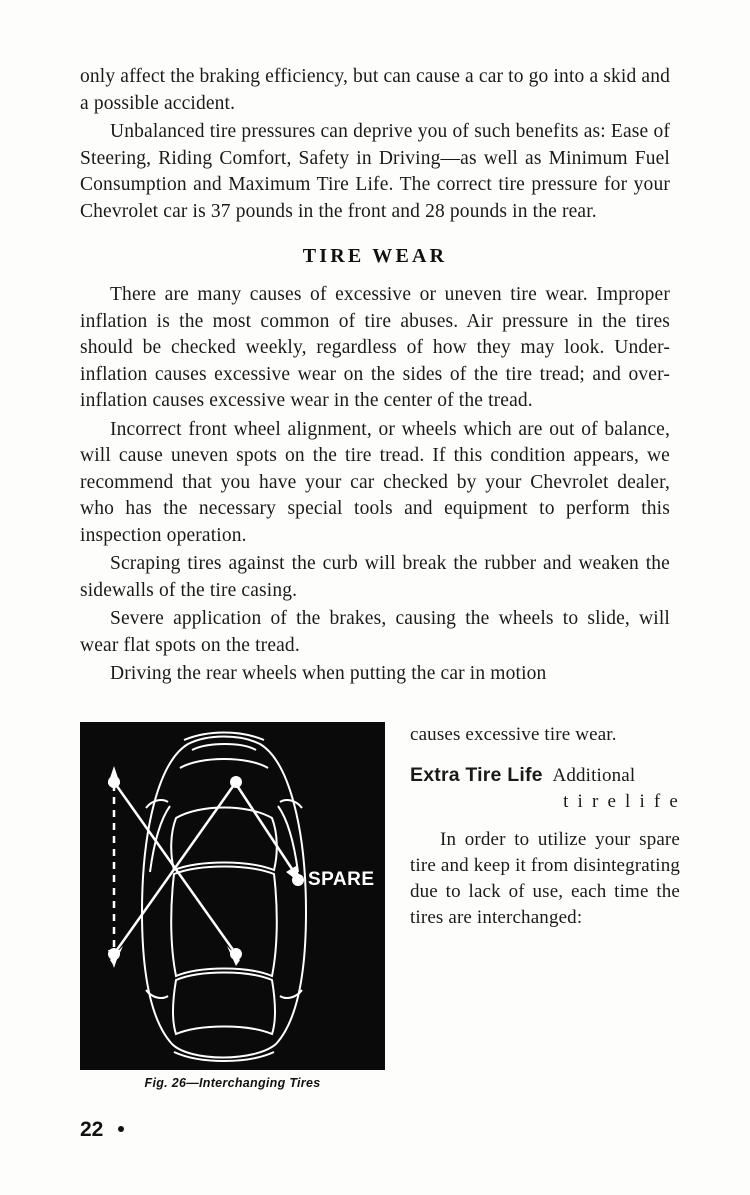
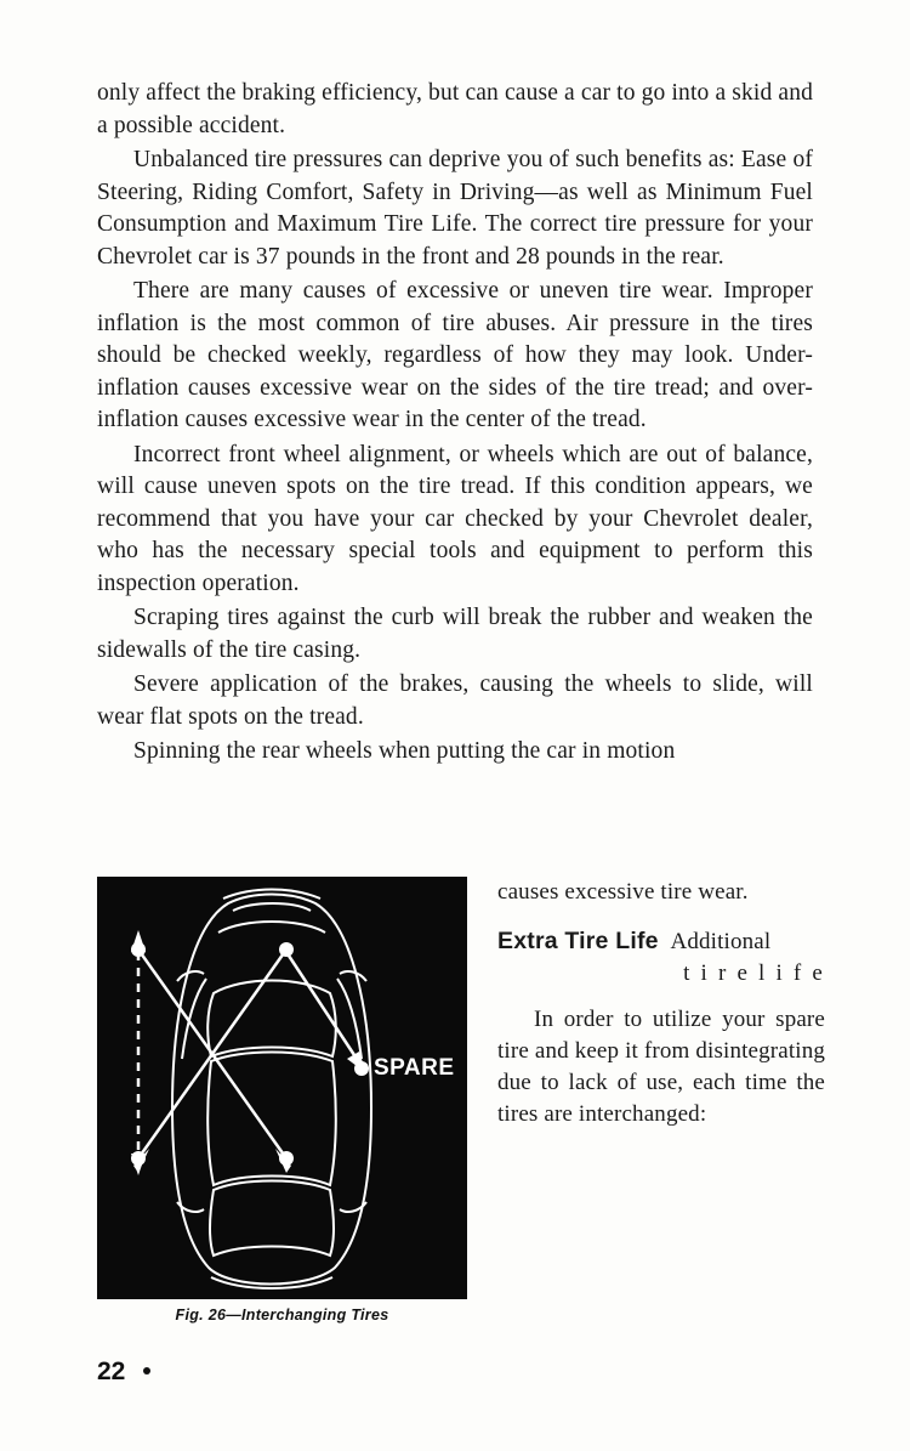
  only affect the braking efficiency, but can cause a car to go into a skid and a possible accident.
  Unbalanced tire pressures can deprive you of such benefits as: Ease of Steering, Riding Comfort, Safety in Driving—as well as Minimum Fuel Consumption and Maximum Tire Life. The correct tire pressure for your Chevrolet car is 37 pounds in the front and 28 pounds in the rear.
- TIRE WEAR
  There are many causes of excessive or uneven tire wear. Improper inflation is the most common of tire abuses. Air pressure in the tires should be checked weekly, regardless of how they may look. Under-inflation causes excessive wear on the sides of the tire tread; and over-inflation causes excessive wear in the center of the tread.
  Incorrect front wheel alignment, or wheels which are out of balance, will cause uneven spots on the tire tread. If this condition appears, we recommend that you have your car checked by your Chevrolet dealer, who has the necessary special tools and equipment to perform this inspection operation.
  Scraping tires against the curb will break the rubber and weaken the sidewalls of the tire casing.
  Severe application of the brakes, causing the wheels to slide, will wear flat spots on the tread.
- Driving the rear wheels when putting the car in motion
+ Spinning the rear wheels when putting the car in motion
  SPARE
  Fig. 26—Interchanging Tires
  causes excessive tire wear.
  Extra Tire Life Additional
  t i r e l i f e
  In order to utilize your spare tire and keep it from disintegrating due to lack of use, each time the tires are interchanged:
  22
